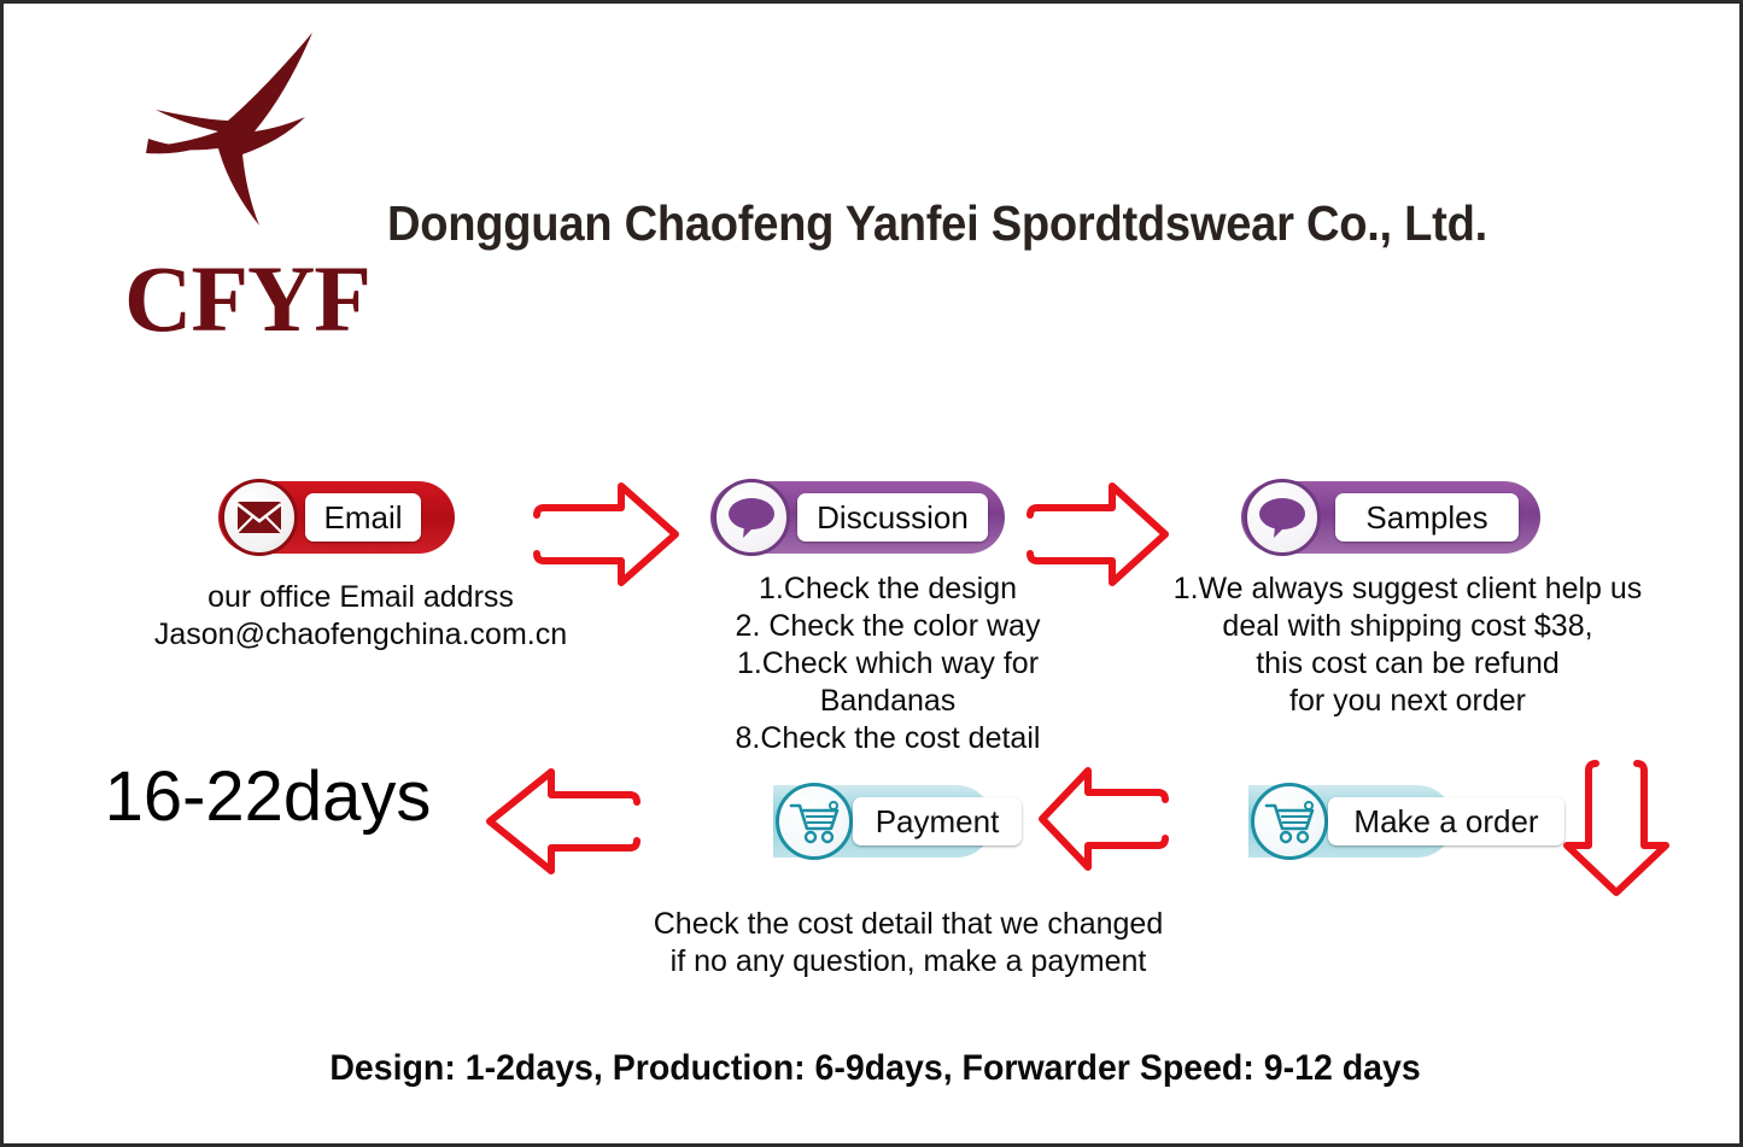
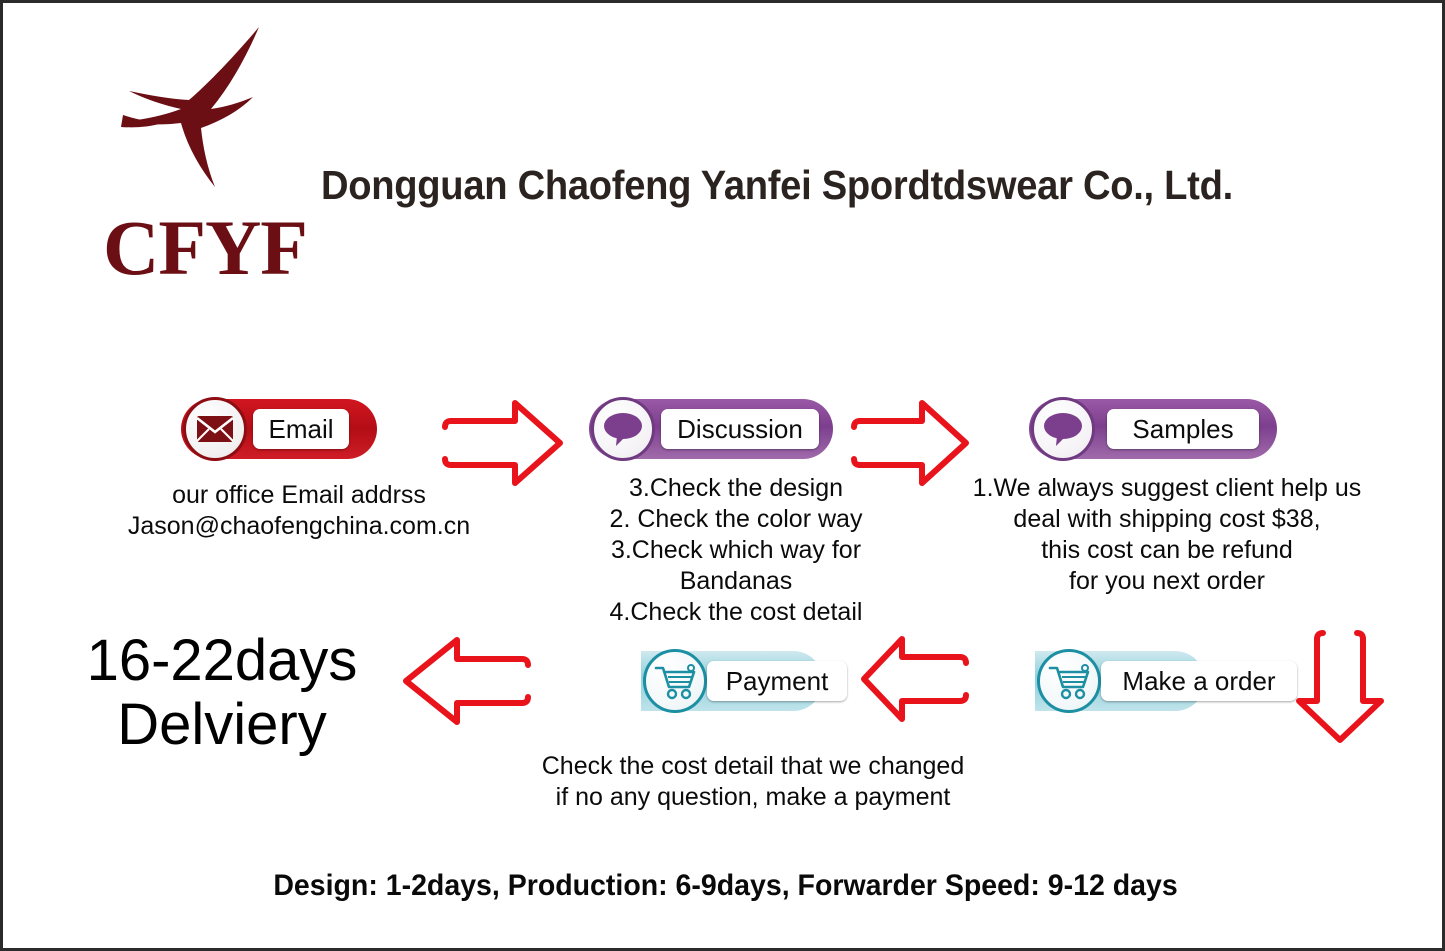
  CFYF
  Dongguan Chaofeng Yanfei Spordtdswear Co., Ltd.
  Email
  Discussion
  Samples
  Payment
  Make a order
  our office Email addrss
  Jason@chaofengchina.com.cn
- 1.Check the design
+ 3.Check the design
  2. Check the color way
- 1.Check which way for Bandanas
+ 3.Check which way for Bandanas
- 8.Check the cost detail
+ 4.Check the cost detail
  1.We always suggest client help us
  deal with shipping cost $38,
  this cost can be refund
  for you next order
  Check the cost detail that we changed
  if no any question, make a payment
  16-22days
+ Delviery
  Design: 1-2days, Production: 6-9days, Forwarder Speed: 9-12 days
